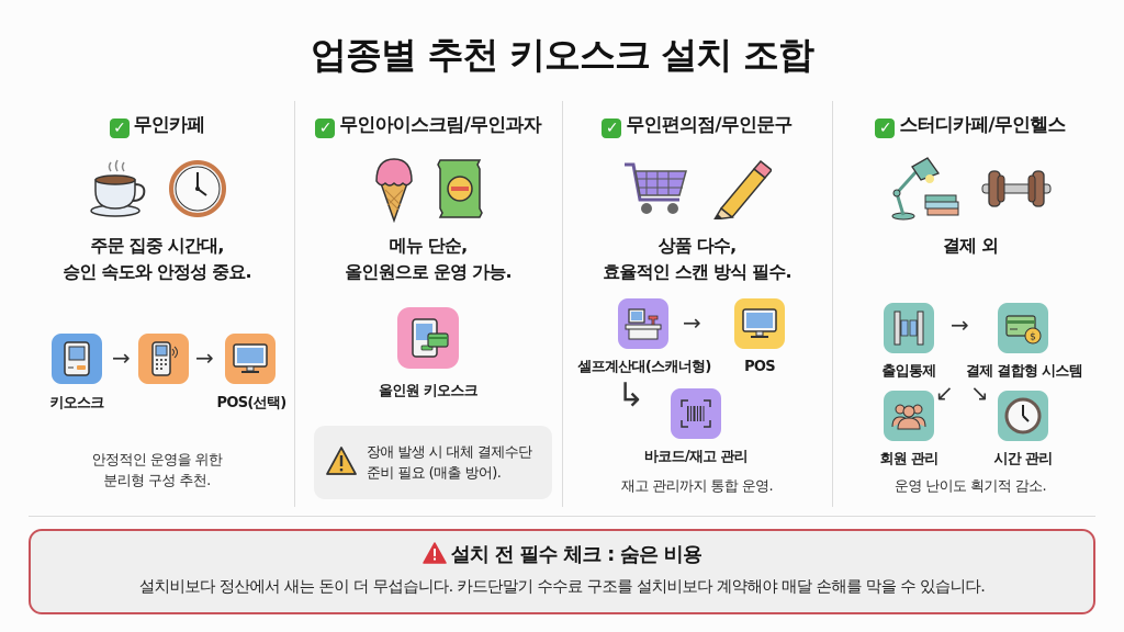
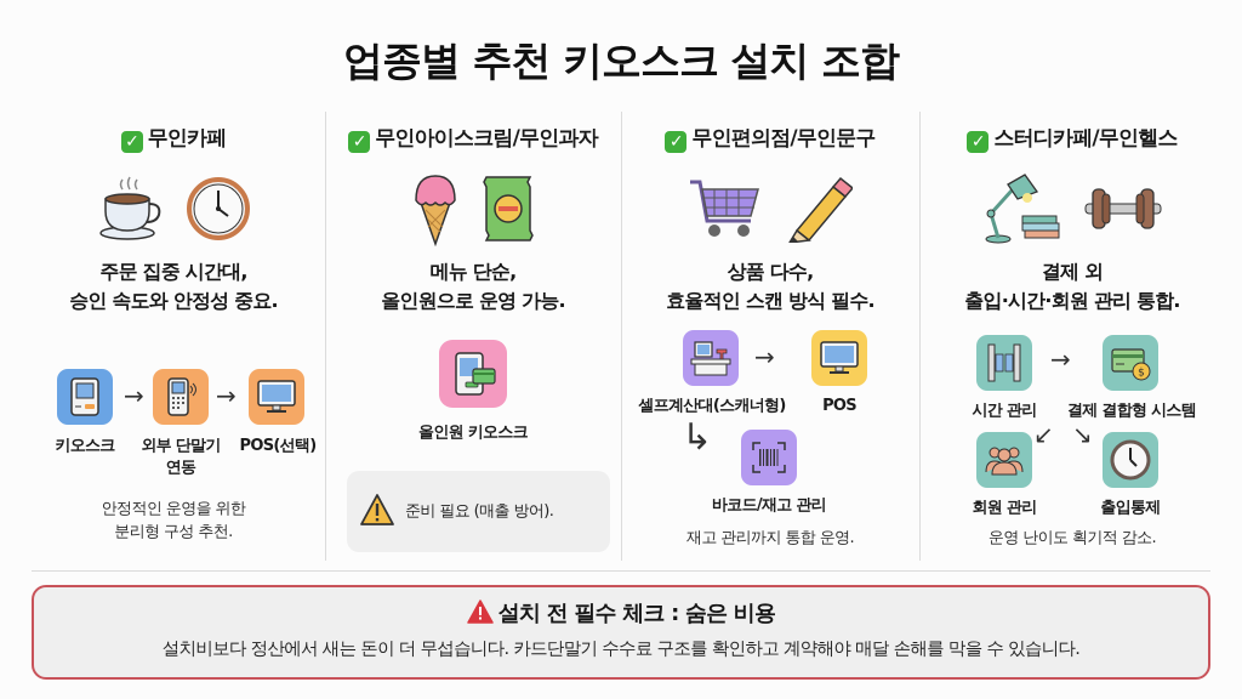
  업종별 추천 키오스크 설치 조합
  ✓ 무인카페
  주문 집중 시간대,
  승인 속도와 안정성 중요.
  키오스크
  →
+ 외부 단말기
+ 연동
  →
  POS(선택)
  안정적인 운영을 위한
  분리형 구성 추천.
  ✓ 무인아이스크림/무인과자
  메뉴 단순,
  올인원으로 운영 가능.
  올인원 키오스크
- 장애 발생 시 대체 결제수단
  준비 필요 (매출 방어).
  ✓ 무인편의점/무인문구
  상품 다수,
  효율적인 스캔 방식 필수.
  셀프계산대(스캐너형)
  →
  POS
  ↳
  바코드/재고 관리
  재고 관리까지 통합 운영.
  ✓ 스터디카페/무인헬스
  결제 외
+ 출입·시간·회원 관리 통합.
- 출입통제
+ 시간 관리
  →
  $
  결제 결합형 시스템
  ↙
  ↘
  회원 관리
- 시간 관리
+ 출입통제
  운영 난이도 획기적 감소.
  설치 전 필수 체크 : 숨은 비용
- 설치비보다 정산에서 새는 돈이 더 무섭습니다. 카드단말기 수수료 구조를 설치비보다 계약해야 매달 손해를 막을 수 있습니다.
+ 설치비보다 정산에서 새는 돈이 더 무섭습니다. 카드단말기 수수료 구조를 확인하고 계약해야 매달 손해를 막을 수 있습니다.
